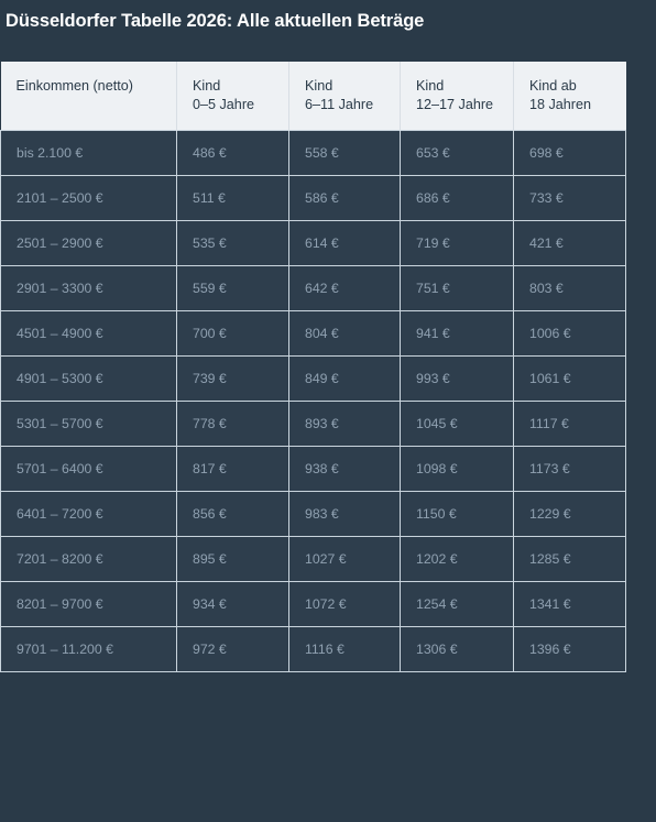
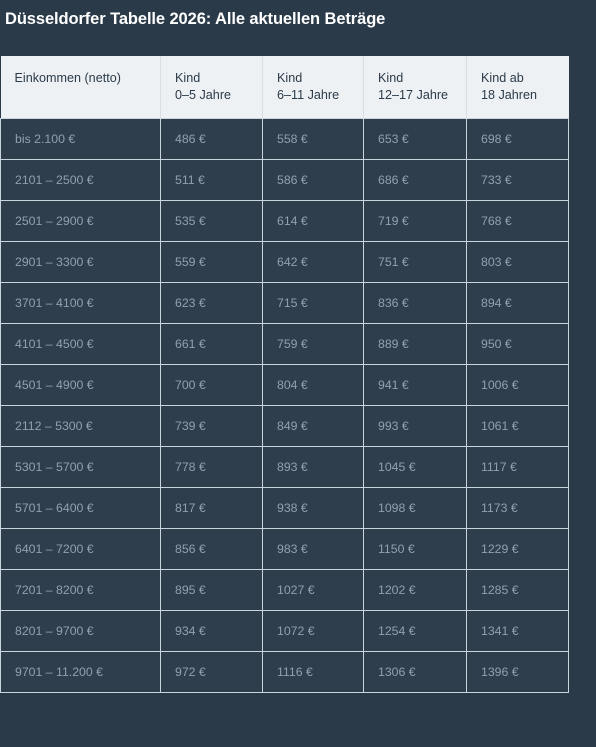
  Düsseldorfer Tabelle 2026: Alle aktuellen Beträge
  Einkommen (netto)	Kind 0–5 Jahre	Kind 6–11 Jahre	Kind 12–17 Jahre	Kind ab 18 Jahren
  bis 2.100 €	486 €	558 €	653 €	698 €
  2101 – 2500 €	511 €	586 €	686 €	733 €
- 2501 – 2900 €	535 €	614 €	719 €	421 €
+ 2501 – 2900 €	535 €	614 €	719 €	768 €
  2901 – 3300 €	559 €	642 €	751 €	803 €
+ 3701 – 4100 €	623 €	715 €	836 €	894 €
+ 4101 – 4500 €	661 €	759 €	889 €	950 €
  4501 – 4900 €	700 €	804 €	941 €	1006 €
- 4901 – 5300 €	739 €	849 €	993 €	1061 €
+ 2112 – 5300 €	739 €	849 €	993 €	1061 €
  5301 – 5700 €	778 €	893 €	1045 €	1117 €
  5701 – 6400 €	817 €	938 €	1098 €	1173 €
  6401 – 7200 €	856 €	983 €	1150 €	1229 €
  7201 – 8200 €	895 €	1027 €	1202 €	1285 €
  8201 – 9700 €	934 €	1072 €	1254 €	1341 €
  9701 – 11.200 €	972 €	1116 €	1306 €	1396 €
